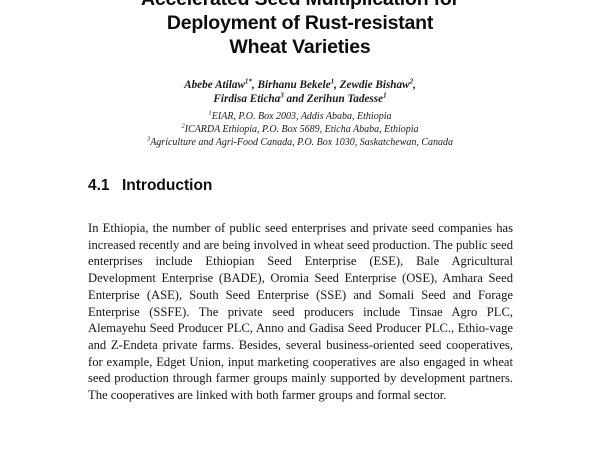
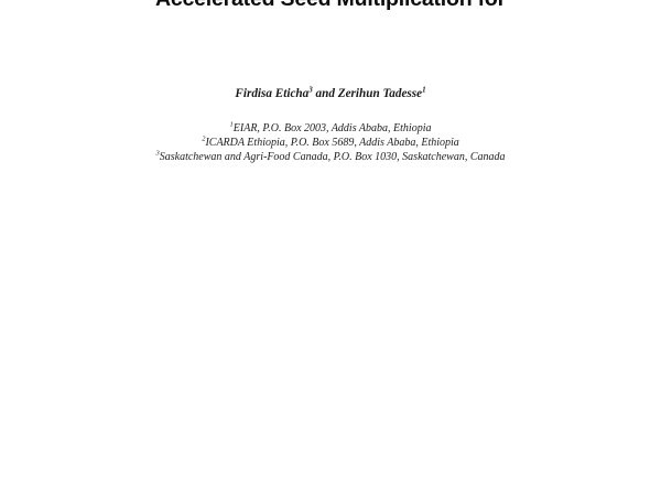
- Deployment of Rust-resistant
- Wheat Varieties
- Abebe Atilaw1*, Birhanu Bekele1, Zewdie Bishaw2,
  Firdisa Eticha3 and Zerihun Tadesse1
  EIAR, P.O. Box 2003, Addis Ababa, Ethiopia
- ICARDA Ethiopia, P.O. Box 5689, Eticha Ababa, Ethiopia
+ ICARDA Ethiopia, P.O. Box 5689, Addis Ababa, Ethiopia
- Agriculture and Agri-Food Canada, P.O. Box 1030, Saskatchewan, Canada
+ Saskatchewan and Agri-Food Canada, P.O. Box 1030, Saskatchewan, Canada
- 4.1 Introduction
- In Ethiopia, the number of public seed enterprises and private seed companies has increased recently and are being involved in wheat seed production. The public seed enterprises include Ethiopian Seed Enterprise (ESE), Bale Agricultural Development Enterprise (BADE), Oromia Seed Enterprise (OSE), Amhara Seed Enterprise (ASE), South Seed Enterprise (SSE) and Somali Seed and Forage Enterprise (SSFE). The private seed producers include Tinsae Agro PLC, Alemayehu Seed Producer PLC, Anno and Gadisa Seed Producer PLC., Ethio-vage and Z-Endeta private farms. Besides, several business-oriented seed cooperatives, for example, Edget Union, input marketing cooperatives are also engaged in wheat seed production through farmer groups mainly supported by development partners. The cooperatives are linked with both farmer groups and formal sector.
